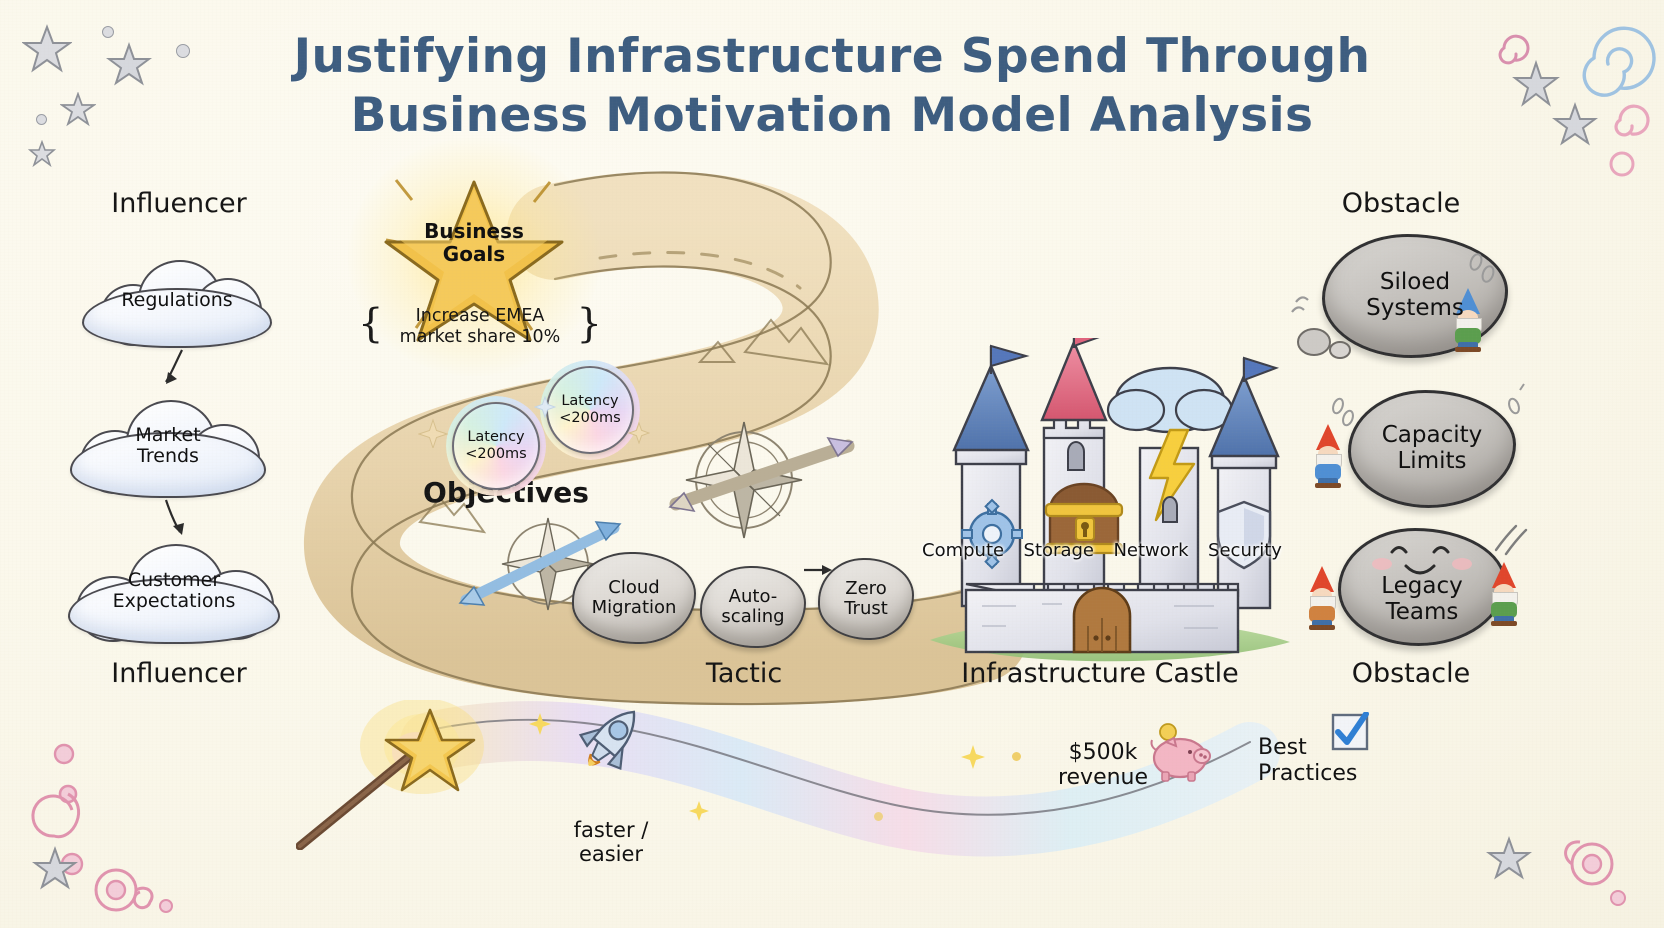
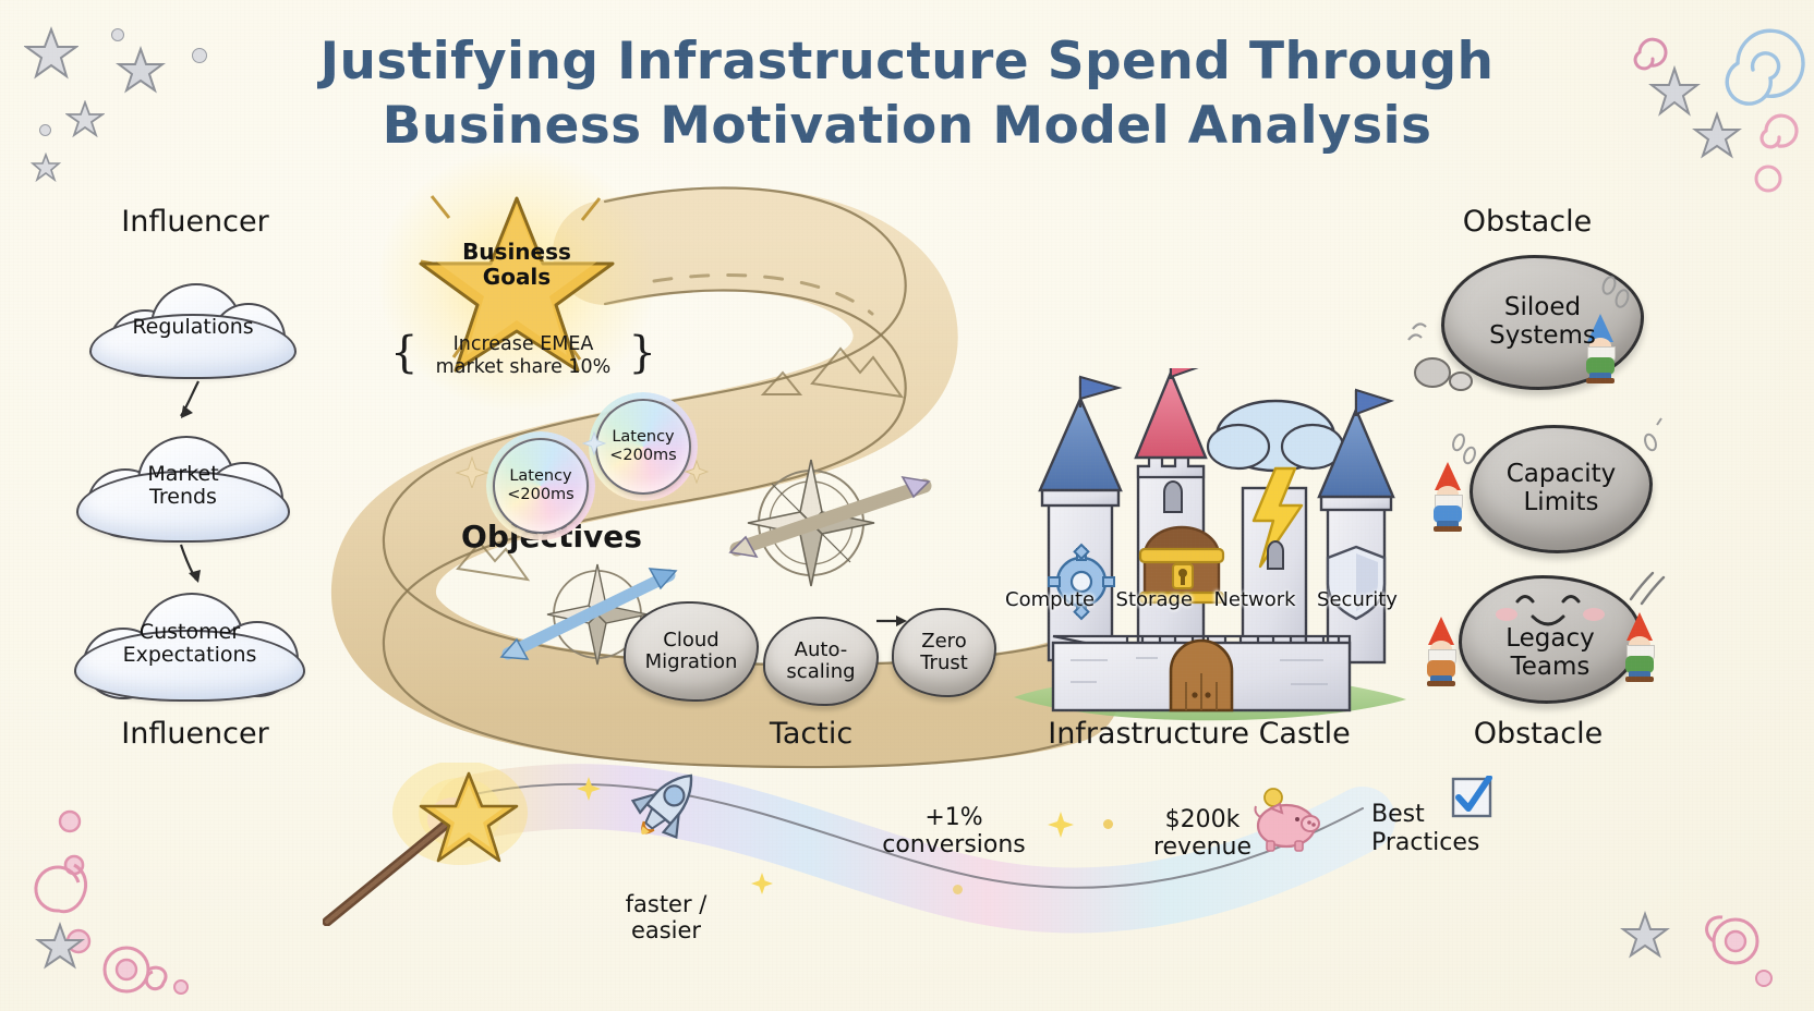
  Justifying Infrastructure Spend Through
  Business Motivation Model Analysis
  Influencer
  Influencer
  Obstacle
  Obstacle
  Tactic
  Infrastructure Castle
  Objtives
  Regulations
  Market
  Trends
  Customer
  Expectations
  Business
  Goals
  {
  }
  Increase EMEA
  market share 10%
  Latency
  <200ms
  Latency
  <200ms
  Cloud
  Migration
  Auto-
  scaling
  Zero
  Trust
  Compute
  Storage
  Network
  Security
  Siloed
  Systems
  Capacity
  Limits
  Legacy
  Teams
  faster / easier
+ +1%
+ conversions
- $500k
+ $200k
  revenue
  Best
  Practices
